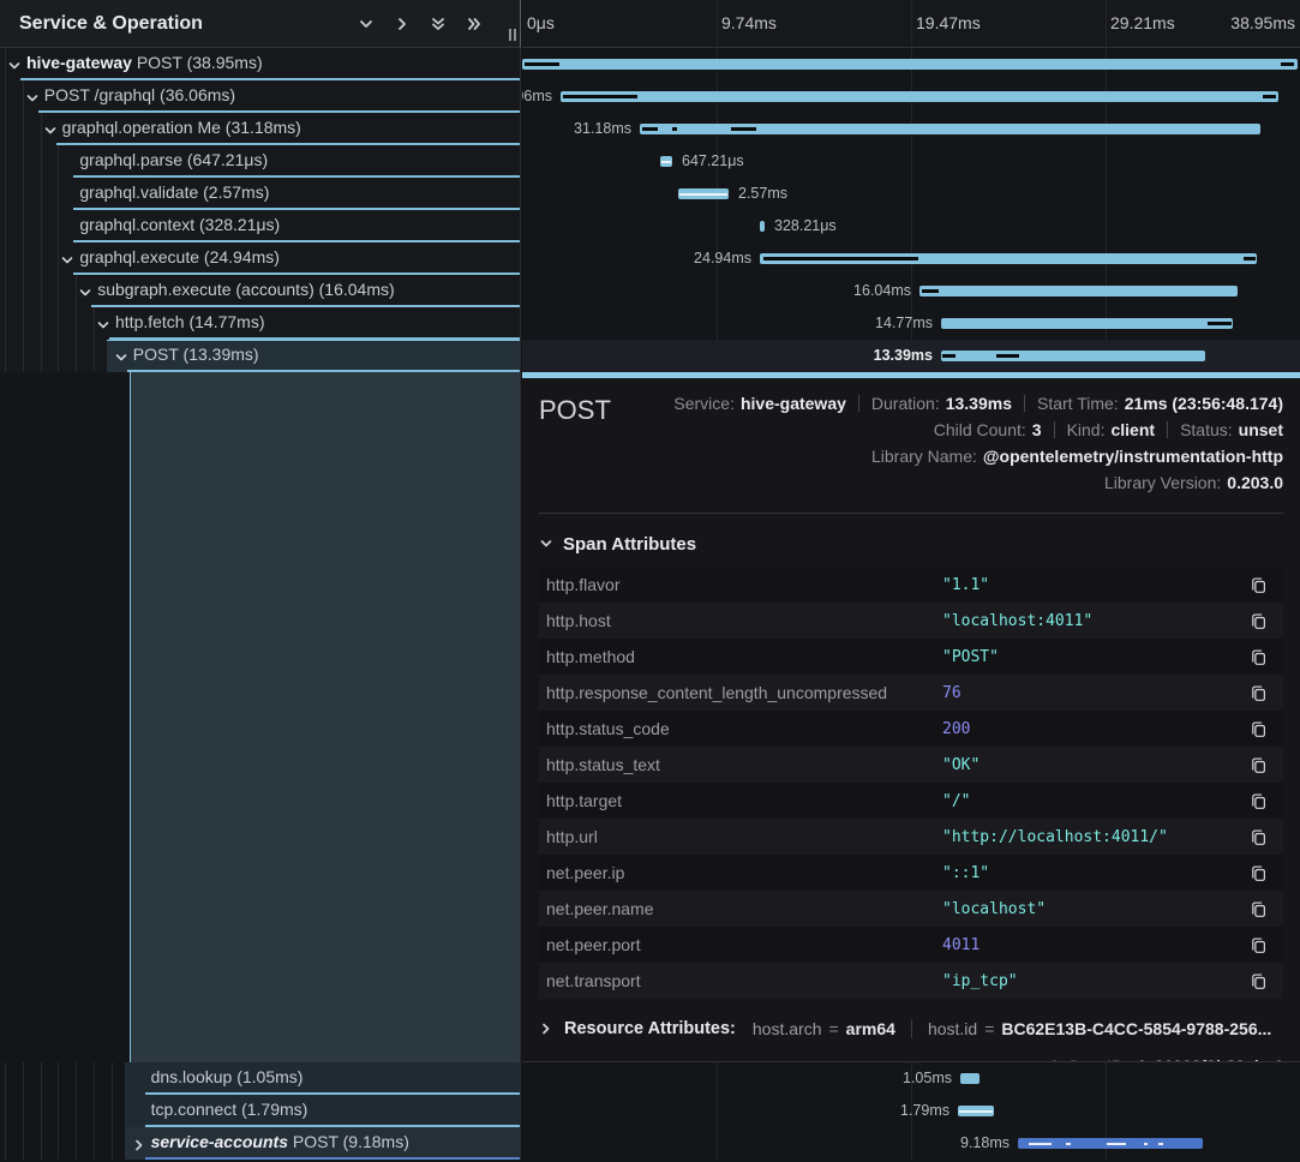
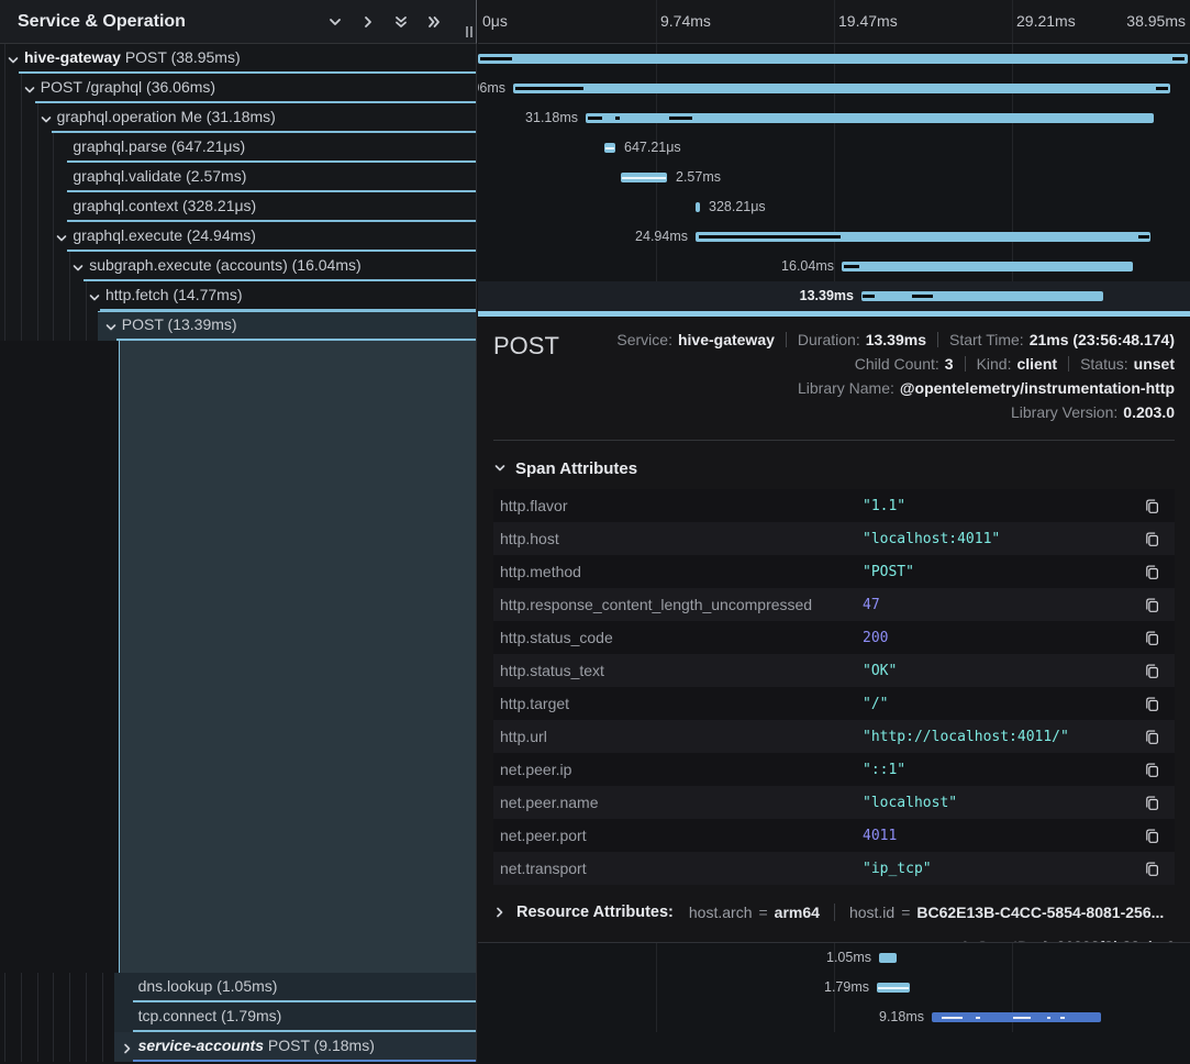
  Service & Operation
  0μs
  9.74ms
  19.47ms
  29.21ms
  38.95ms
  hive-gateway POST (38.95ms)
  POST /graphql (36.06ms)
  graphql.operation Me (31.18ms)
  graphql.parse (647.21μs)
  graphql.validate (2.57ms)
  graphql.context (328.21μs)
  graphql.execute (24.94ms)
  subgraph.execute (accounts) (16.04ms)
  http.fetch (14.77ms)
  POST (13.39ms)
  dns.lookup (1.05ms)
  tcp.connect (1.79ms)
  service-accounts POST (9.18ms)
  31.18ms
  647.21μs
  2.57ms
  328.21μs
  24.94ms
  16.04ms
- 14.77ms
  13.39ms
  POST
  Service:
  hive-gateway
  Duration:
  13.39ms
  Start Time:
  21ms (23:56:48.174)
  Child Count:
  3
  Kind:
  client
  Status:
  unset
  Library Name:
  @opentelemetry/instrumentation-http
  Library Version:
  0.203.0
  Span Attributes
  http.flavor
  "1.1"
  http.host
  "localhost:4011"
  http.method
  "POST"
  http.response_content_length_uncompressed
- 76
+ 47
  http.status_code
  200
  http.status_text
  "OK"
  http.target
  "/"
  http.url
  "http://localhost:4011/"
  net.peer.ip
  "::1"
  net.peer.name
  "localhost"
  net.peer.port
  4011
  net.transport
  "ip_tcp"
  Resource Attributes:
  host.arch
  =
  arm64
  host.id
  =
- BC62E13B-C4CC-5854-9788-256...
+ BC62E13B-C4CC-5854-8081-256...
  1.05ms
  1.79ms
  9.18ms
